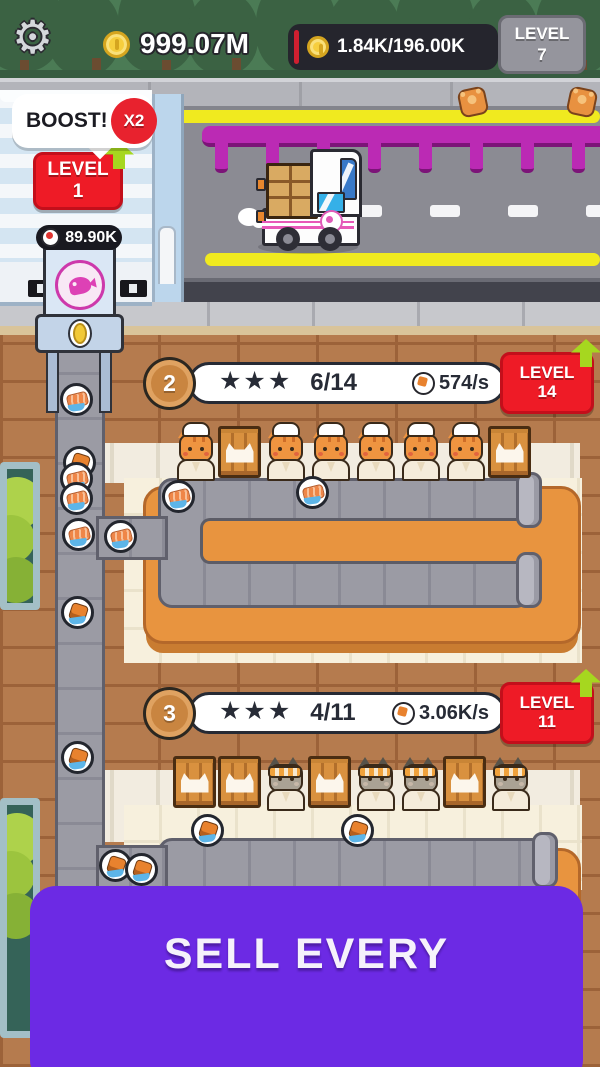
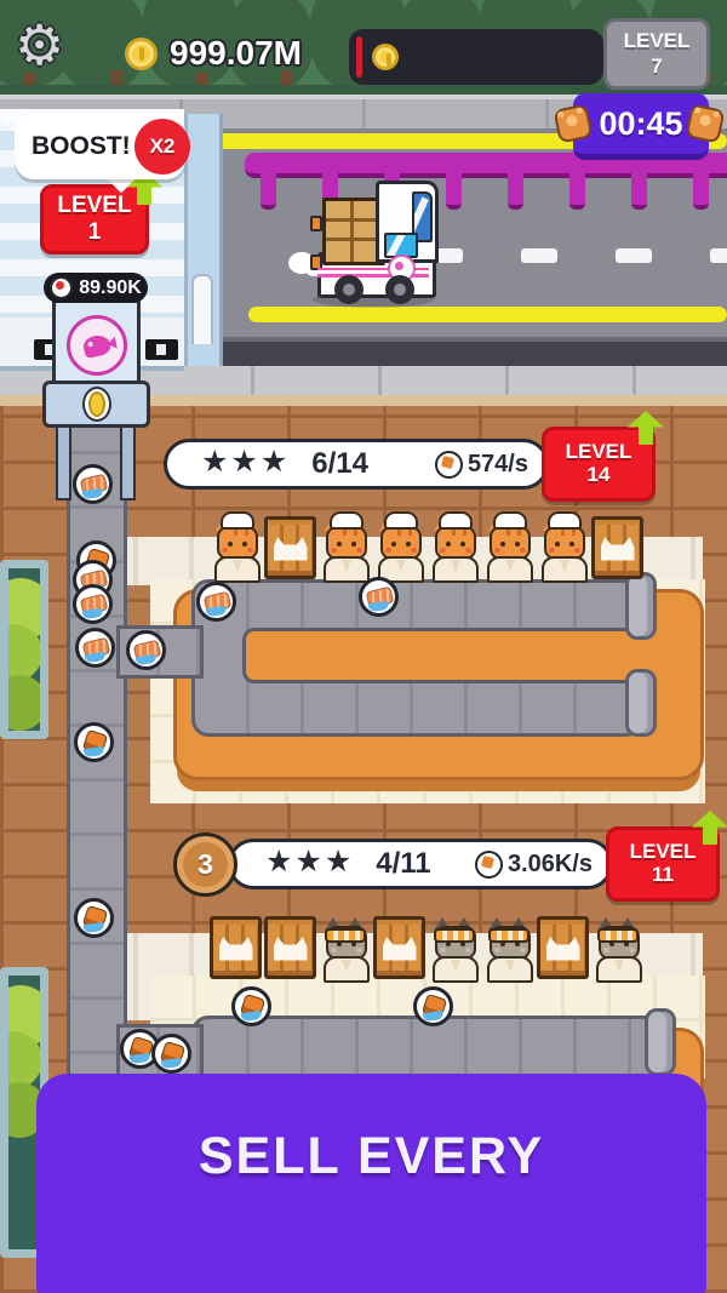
  89.90K
- 2
  ★★★
  6/14
  574/s
  LEVEL
  14
  3
  ★★★
  4/11
  3.06K/s
  LEVEL
  11
  SELL EVERY
  ⚙
  999.07M
- 1.84K/196.00K
  LEVEL
  7
+ 00:45
  BOOST!
  X2
  LEVEL
  1
